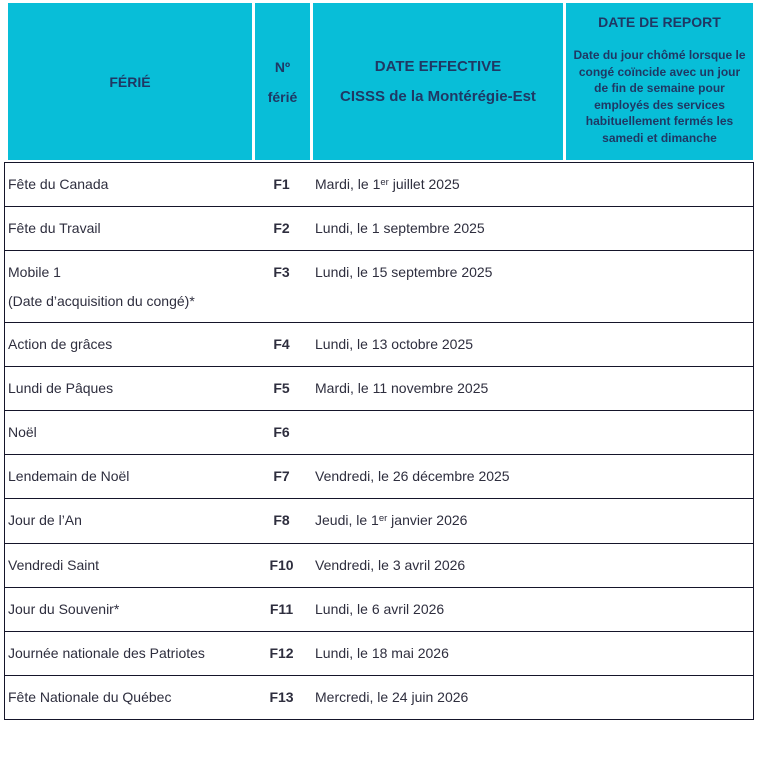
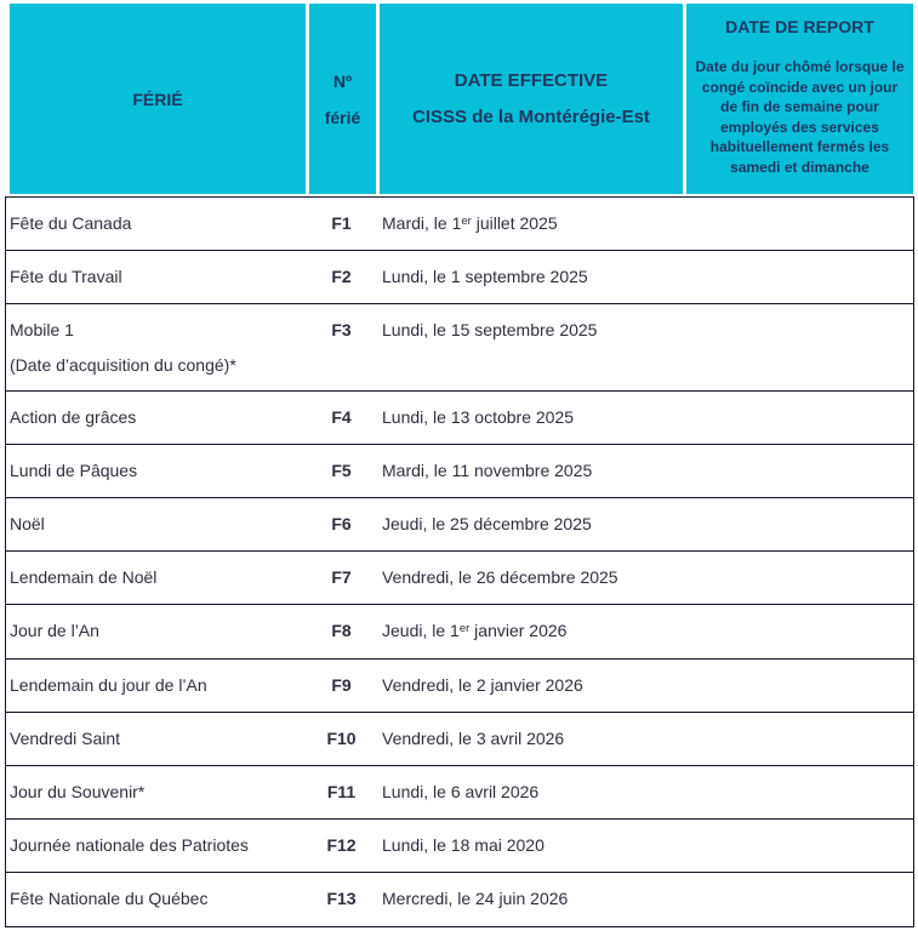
  FÉRIÉ
  Nº
  férié
  DATE EFFECTIVE
  CISSS de la Montérégie-Est
  DATE DE REPORT
  Date du jour chômé lorsque le congé coïncide avec un jour de fin de semaine pour employés des services habituellement fermés les samedi et dimanche
  Fête du Canada
  F1
  Mardi, le 1er juillet 2025
  Fête du Travail
  F2
  Lundi, le 1 septembre 2025
  Mobile 1
  (Date d’acquisition du congé)*
  F3
  Lundi, le 15 septembre 2025
  Action de grâces
  F4
  Lundi, le 13 octobre 2025
  Lundi de Pâques
  F5
  Mardi, le 11 novembre 2025
  Noël
  F6
+ Jeudi, le 25 décembre 2025
  Lendemain de Noël
  F7
  Vendredi, le 26 décembre 2025
  Jour de l’An
  F8
  Jeudi, le 1er janvier 2026
+ Lendemain du jour de l’An
+ F9
+ Vendredi, le 2 janvier 2026
  Vendredi Saint
  F10
  Vendredi, le 3 avril 2026
  Jour du Souvenir*
  F11
  Lundi, le 6 avril 2026
  Journée nationale des Patriotes
  F12
- Lundi, le 18 mai 2026
+ Lundi, le 18 mai 2020
  Fête Nationale du Québec
  F13
  Mercredi, le 24 juin 2026
